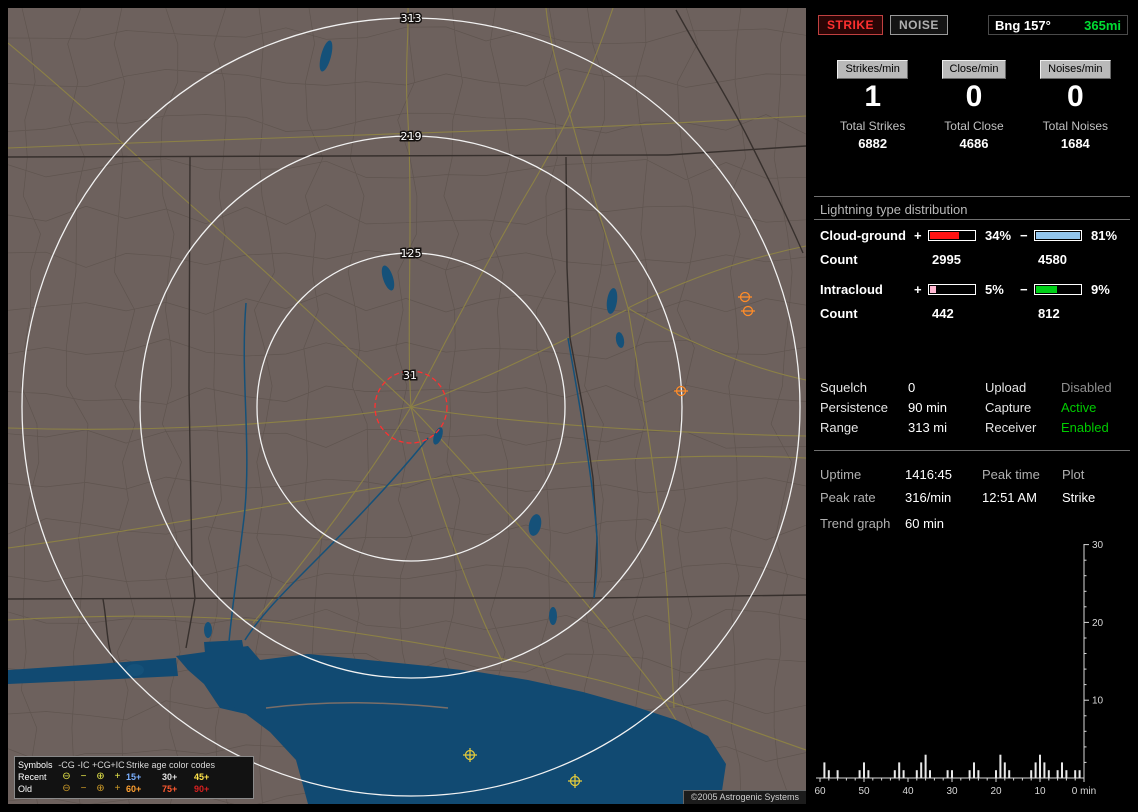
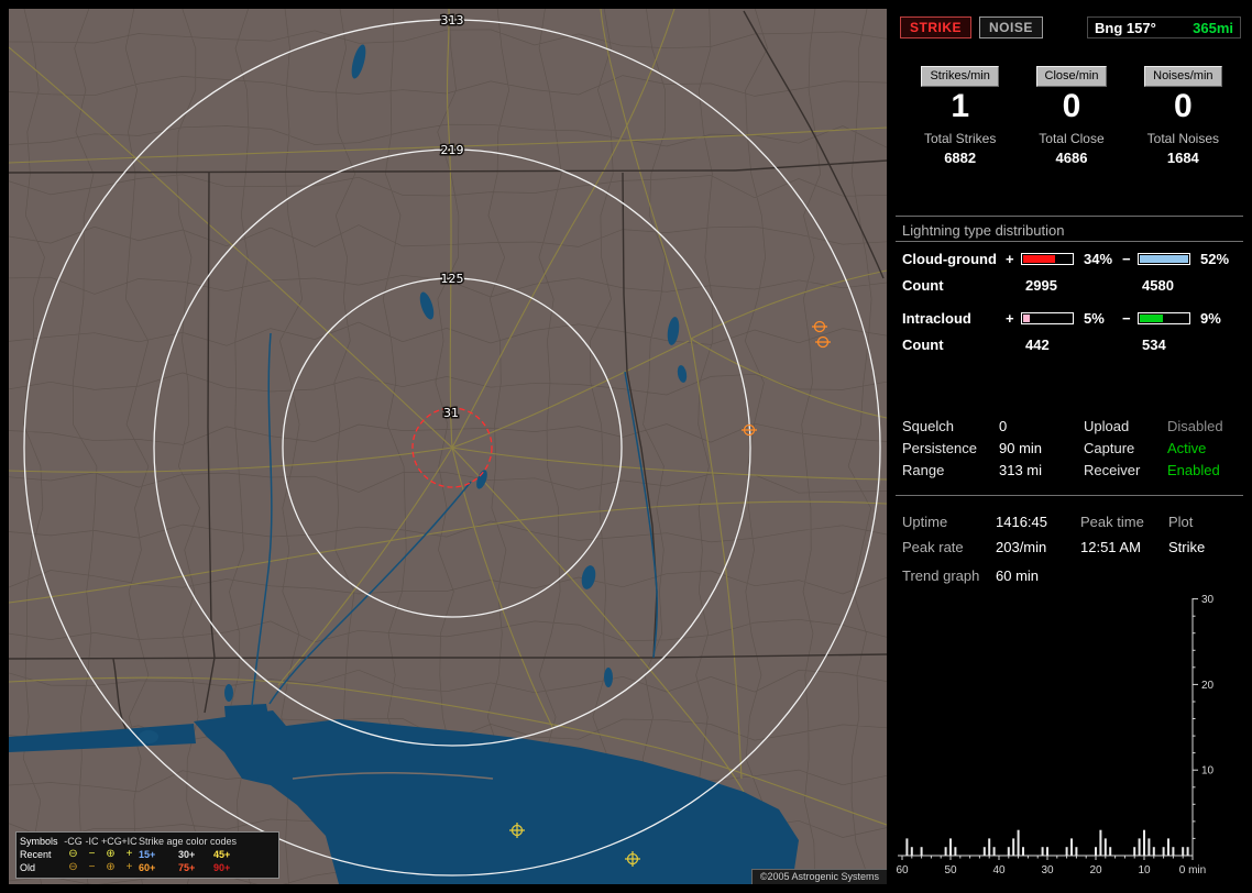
  313
  219
  125
  31
  Symbols
  -CG
  -IC
  +CG
  +IC
  Strike age color codes
  Recent
  ⊖
  −
  ⊕
  +
  15+
  30+
  45+
  Old
  ⊖
  −
  ⊕
  +
  60+
  75+
  90+
  ©2005 Astrogenic Systems
  STRIKE
  NOISE
  Bng 157°
  365mi
  Strikes/min
  1
  Total Strikes
  6882
  Close/min
  0
  Total Close
  4686
  Noises/min
  0
  Total Noises
  1684
  Lightning type distribution
  Cloud-ground
  +
  34%
  −
- 81%
+ 52%
  Count
  2995
  4580
  Intracloud
  +
  5%
  −
  9%
  Count
  442
- 812
+ 534
  Squelch
  0
  Upload
  Disabled
  Persistence
  90 min
  Capture
  Active
  Range
  313 mi
  Receiver
  Enabled
  Uptime
  1416:45
  Peak time
  Plot
  Peak rate
- 316/min
+ 203/min
  12:51 AM
  Strike
  Trend graph
  60 min
  10
  20
  30
  60
  50
  40
  30
  20
  10
  0 min
